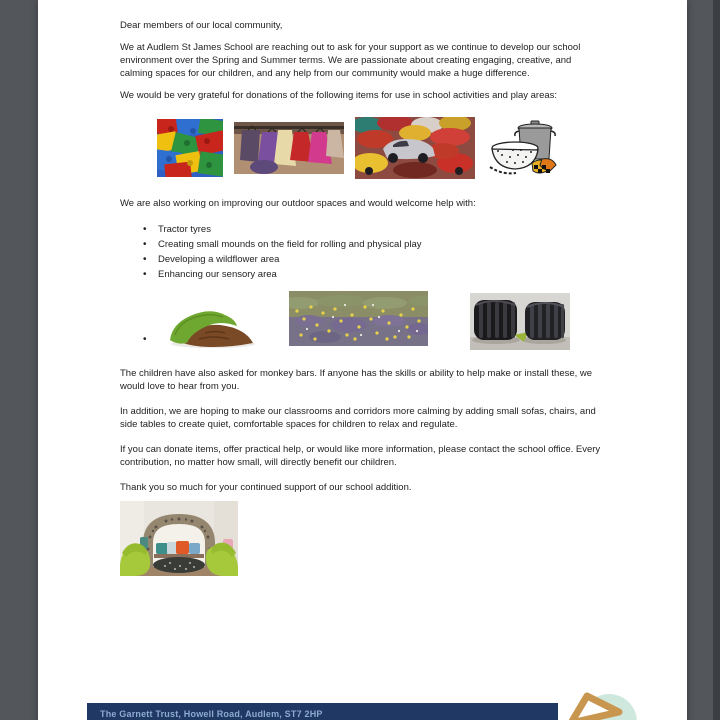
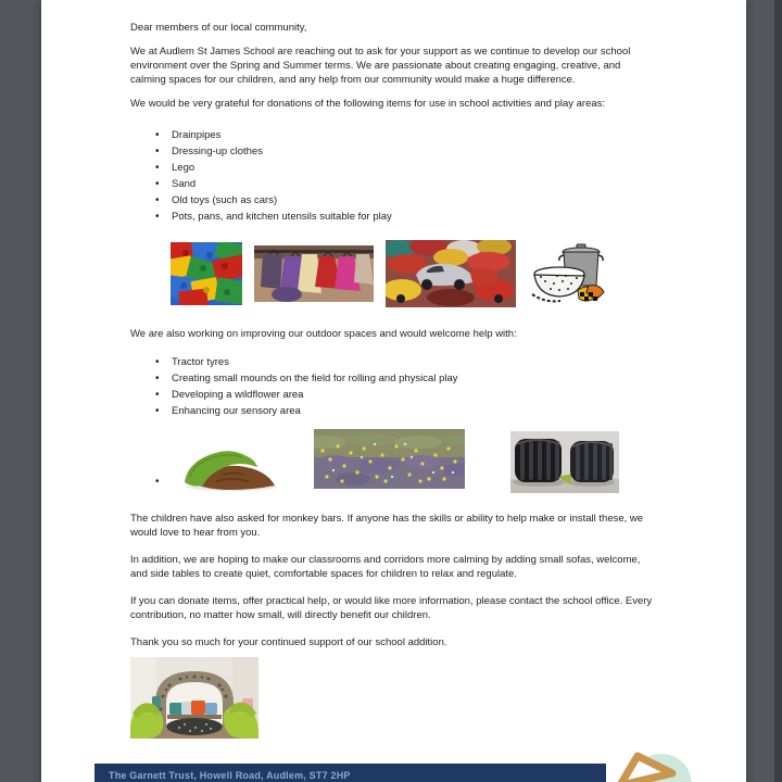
  Dear members of our local community,
  We at Audlem St James School are reaching out to ask for your support as we continue to develop our school environment over the Spring and Summer terms. We are passionate about creating engaging, creative, and calming spaces for our children, and any help from our community would make a huge difference.
  We would be very grateful for donations of the following items for use in school activities and play areas:
+ Drainpipes
+ Dressing-up clothes
+ Lego
+ Sand
+ Old toys (such as cars)
+ Pots, pans, and kitchen utensils suitable for play
  We are also working on improving our outdoor spaces and would welcome help with:
  Tractor tyres
  Creating small mounds on the field for rolling and physical play
  Developing a wildflower area
  Enhancing our sensory area
  •
  The children have also asked for monkey bars. If anyone has the skills or ability to help make or install these, we would love to hear from you.
- In addition, we are hoping to make our classrooms and corridors more calming by adding small sofas, chairs, and side tables to create quiet, comfortable spaces for children to relax and regulate.
+ In addition, we are hoping to make our classrooms and corridors more calming by adding small sofas, welcome, and side tables to create quiet, comfortable spaces for children to relax and regulate.
  If you can donate items, offer practical help, or would like more information, please contact the school office. Every contribution, no matter how small, will directly benefit our children.
  Thank you so much for your continued support of our school addition.
  The Garnett Trust, Howell Road, Audlem, ST7 2HP
